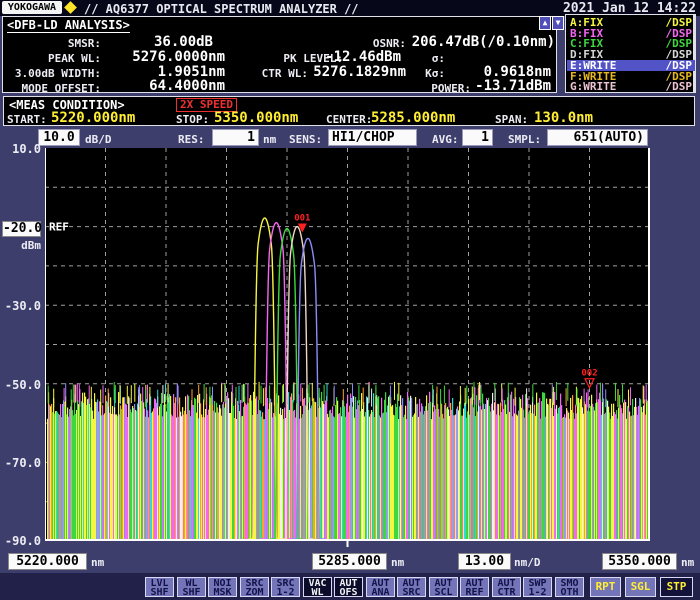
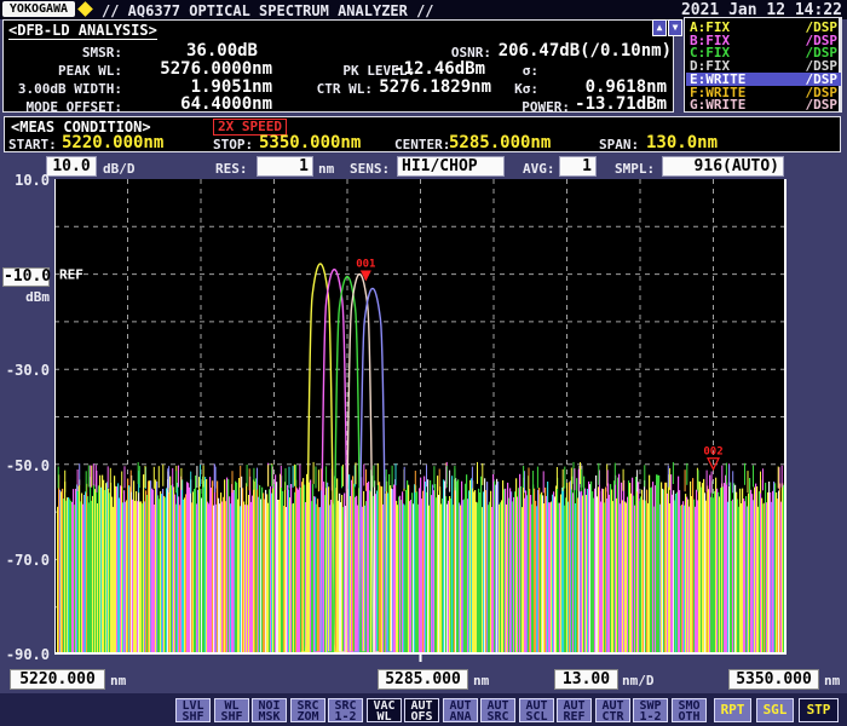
  YOKOGAWA
  // AQ6377 OPTICAL SPECTRUM ANALYZER //
  2021 Jan 12 14:22
  <DFB-LD ANALYSIS>
  SMSR:
  36.00dB
  OSNR:
  206.47dB(/0.10nm)
  PEAK WL:
  5276.0000nm
  PK LEVEL:
  -12.46dBm
  σ:
  3.00dB WIDTH:
  1.9051nm
  CTR WL:
  5276.1829nm
  Kσ:
  0.9618nm
  MODE OFFSET:
  64.4000nm
  POWER:
  -13.71dBm
  ▲
  ▼
  A:FIX
  /DSP
  B:FIX
  /DSP
  C:FIX
  /DSP
  D:FIX
  /DSP
  E:WRITE
  /DSP
  F:WRITE
  /DSP
  G:WRITE
  /DSP
  <MEAS CONDITION>
  2X SPEED
  START:
  5220.000nm
  STOP:
  5350.000nm
  CENTER:
  5285.000nm
  SPAN:
  130.0nm
  10.0
  dB/D
  RES:
  1
  nm
  SENS:
  HI1/CHOP
  AVG:
  1
  SMPL:
- 651(AUTO)
+ 916(AUTO)
  10.0
- -20.0
+ -10.0
  dBm
  -30.0
  -50.0
  -70.0
  -90.0
  REF
  001
  002
  5220.000
  nm
  5285.000
  nm
  13.00
  nm/D
  5350.000
  nm
  RPT
  SGL
  STP
  LVL
  SHF
  WL
  SHF
  NOI
  MSK
  SRC
  ZOM
  SRC
  1-2
  VAC
  WL
  AUT
  OFS
  AUT
  ANA
  AUT
  SRC
  AUT
  SCL
  AUT
  REF
  AUT
  CTR
  SWP
  1-2
  SMO
  OTH
